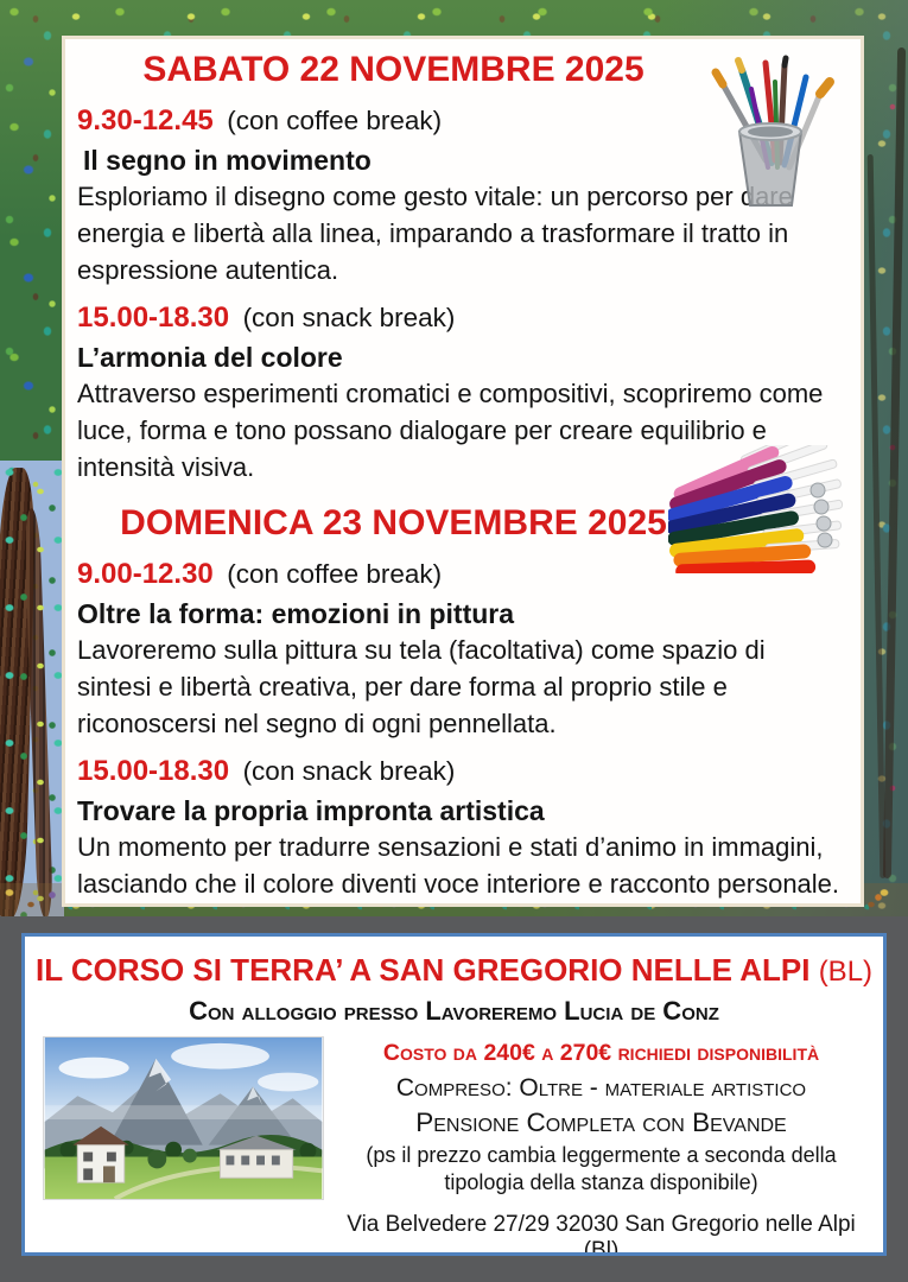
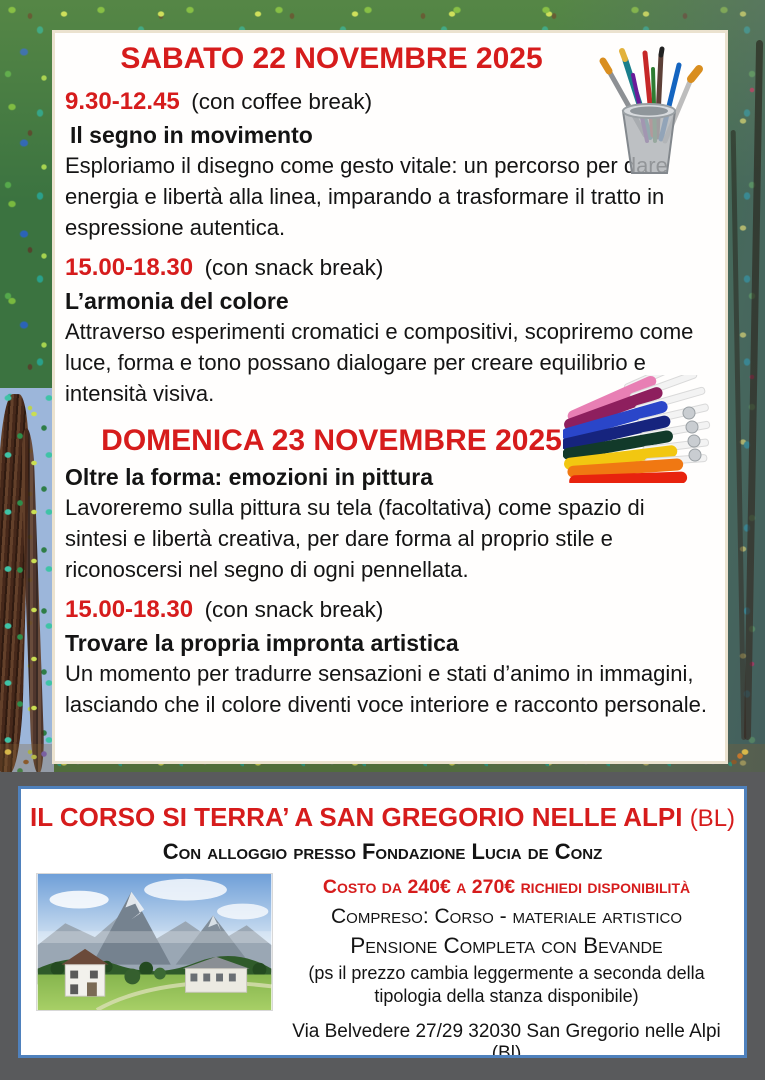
  SABATO 22 NOVEMBRE 2025
  9.30-12.45 (con coffee break)
  Il segno in movimento
  Esploriamo il disegno come gesto vitale: un percorso perare energia e libertà alla linea, imparando a trasformare il tratto in espressione autentica.
  15.00-18.30 (con snack break)
  L’armonia del colore
  Attraverso esperimenti cromatici e compositivi, scopriremo come luce, forma e tono possano dialogare per creare equilibrio e intensità visiva.
  DOMENICA 23 NOVEMBRE 2025
- 9.00-12.30 (con coffee break)
  Oltre la forma: emozioni in pittura
  Lavoreremo sulla pittura su tela (facoltativa) come spazio di sintesi e libertà creativa, per dare forma al proprio stile e riconoscersi nel segno di ogni pennellata.
  15.00-18.30 (con snack break)
  Trovare la propria impronta artistica
  Un momento per tradurre sensazioni e stati d’animo in immagini, lasciando che il colore diventi voce interiore e racconto personale.
  IL CORSO SI TERRA’ A SAN GREGORIO NELLE ALPI (BL)
- Con alloggio presso Lavoreremo Lucia de Conz
+ Con alloggio presso Fondazione Lucia de Conz
  Costo da 240€ a 270€ richiedi disponibilità
- Compreso: Oltre - materiale artistico
+ Compreso: Corso - materiale artistico
  Pensione Completa con Bevande
  (ps il prezzo cambia leggermente a seconda della tipologia della stanza disponibile)
  Via Belvedere 27/29 32030 San Gregorio nelle Alpi (Bl)
